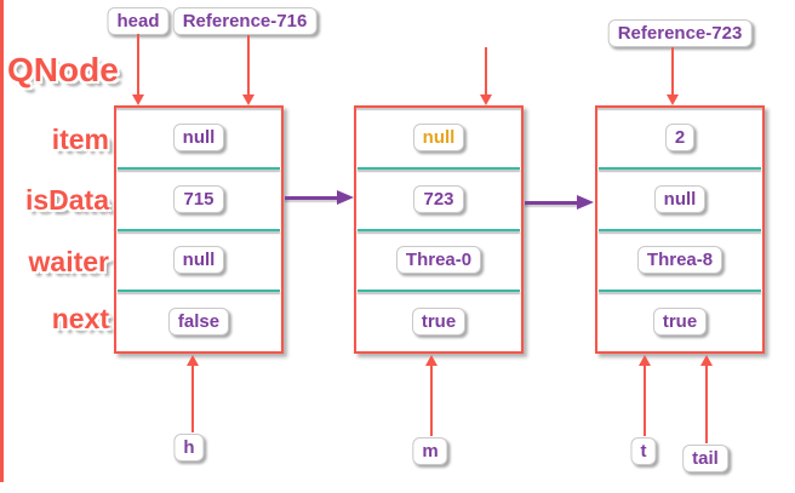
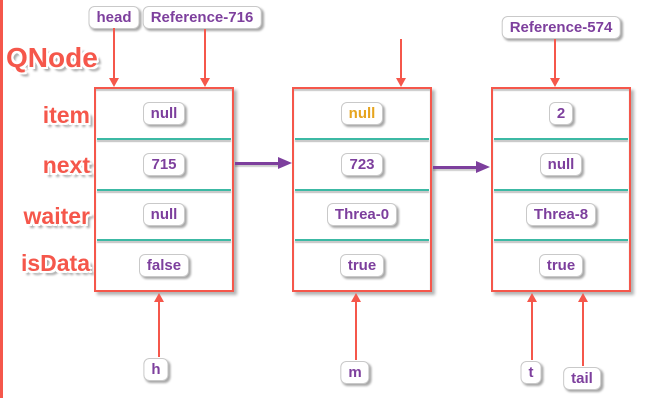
  QNode
  item
- isData
+ next
  waiter
- next
+ isData
  head
  Reference-716
- Reference-723
+ Reference-574
  null
  715
  null
  false
  null
  723
  Threa-0
  true
  2
  null
  Threa-8
  true
  h
  m
  t
  tail
